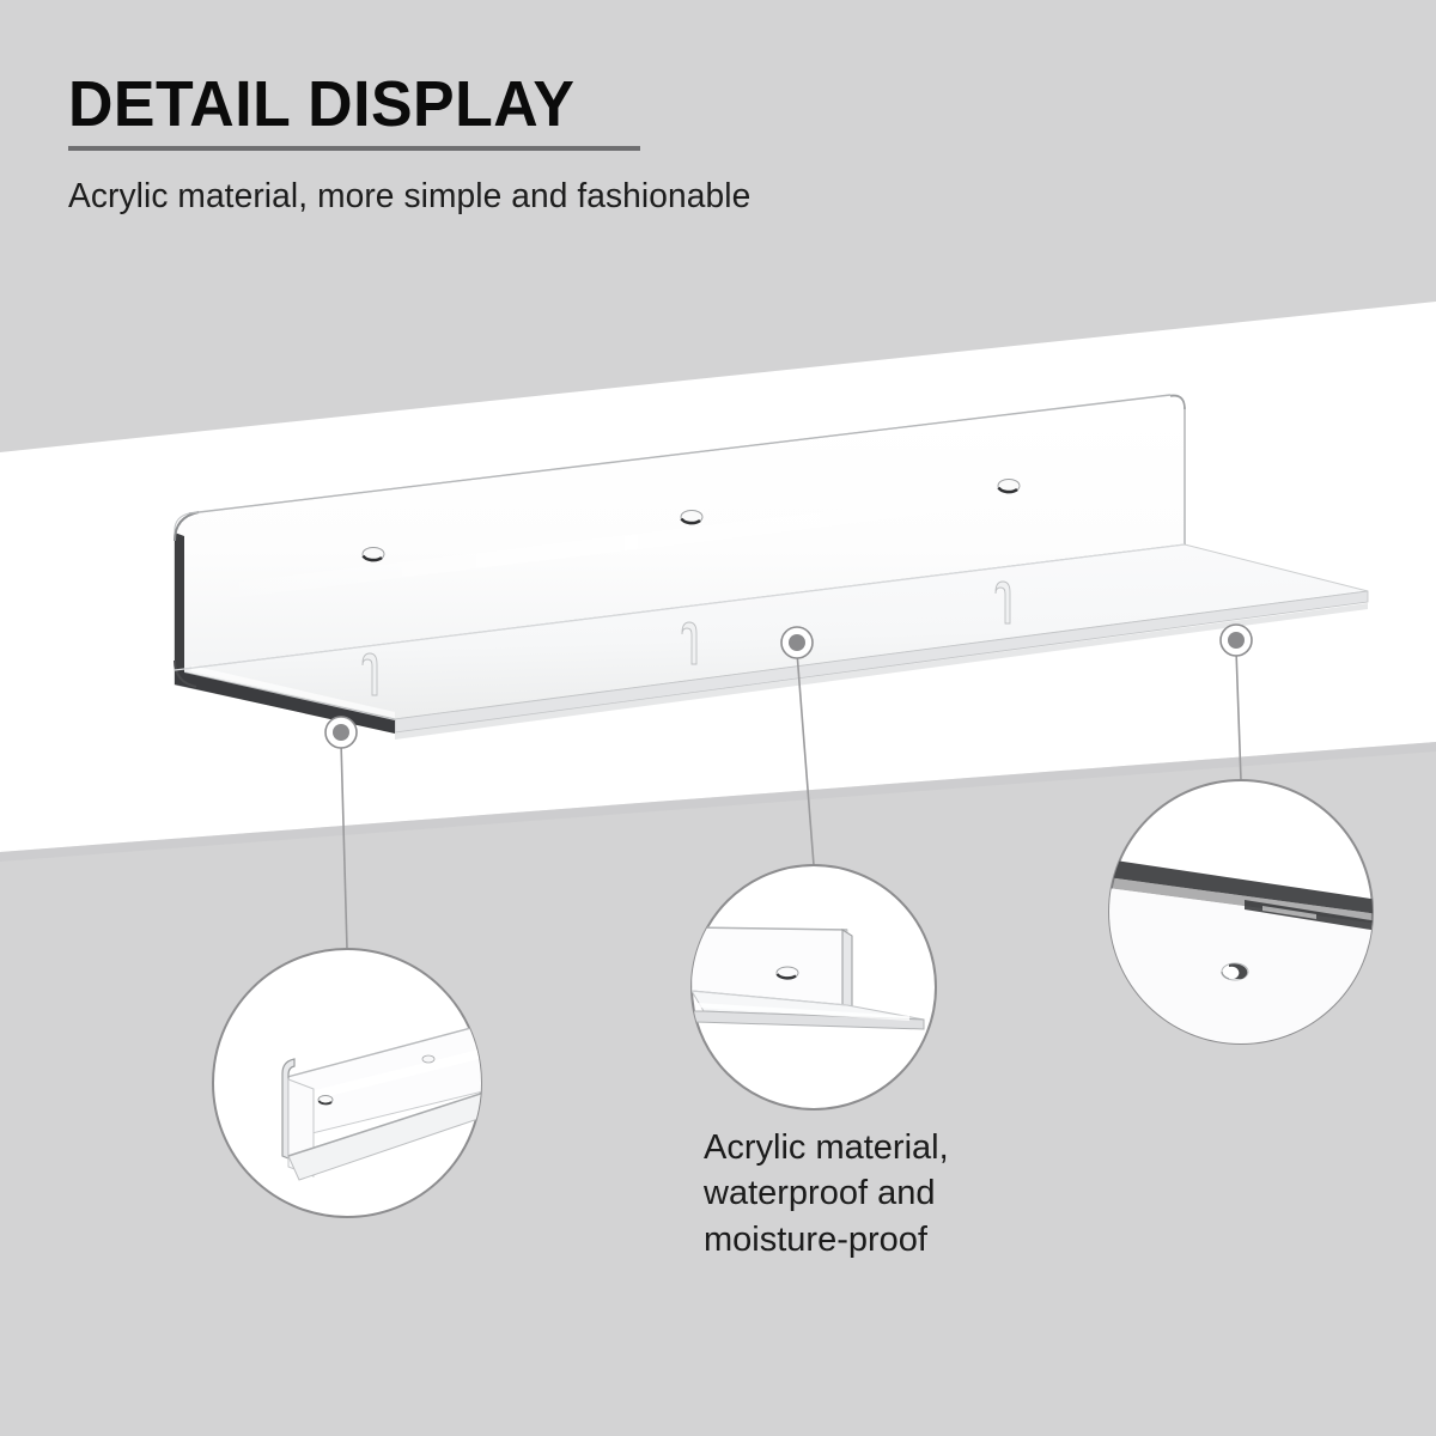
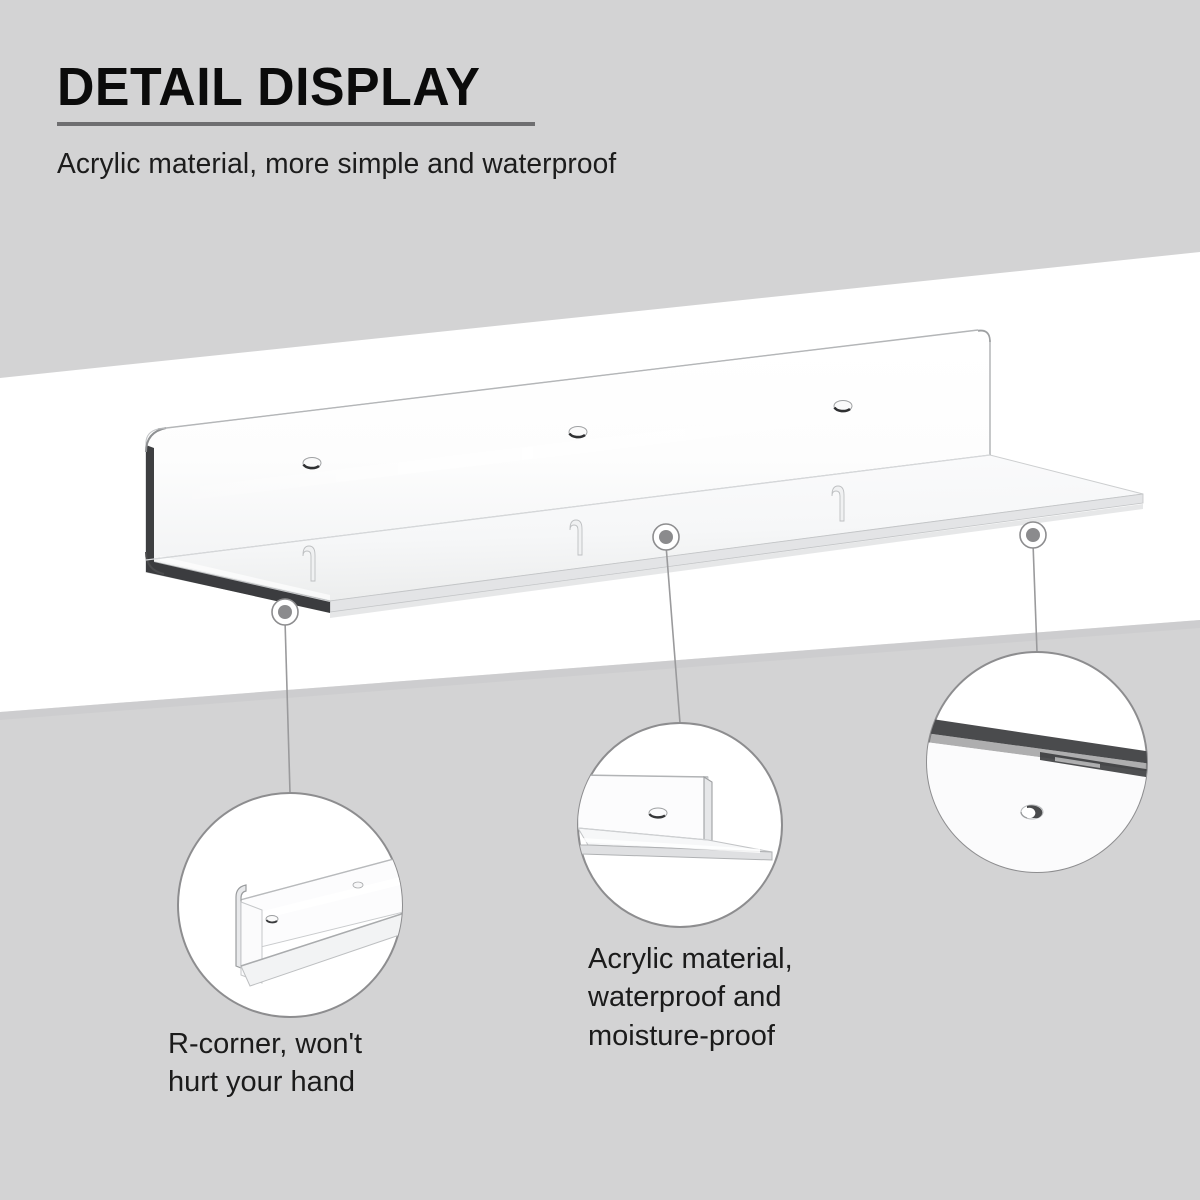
  DETAIL DISPLAY
- Acrylic material, more simple and fashionable
+ Acrylic material, more simple and waterproof
+ R-corner, won't
+ hurt your hand
  Acrylic material,
  waterproof and
  moisture-proof
